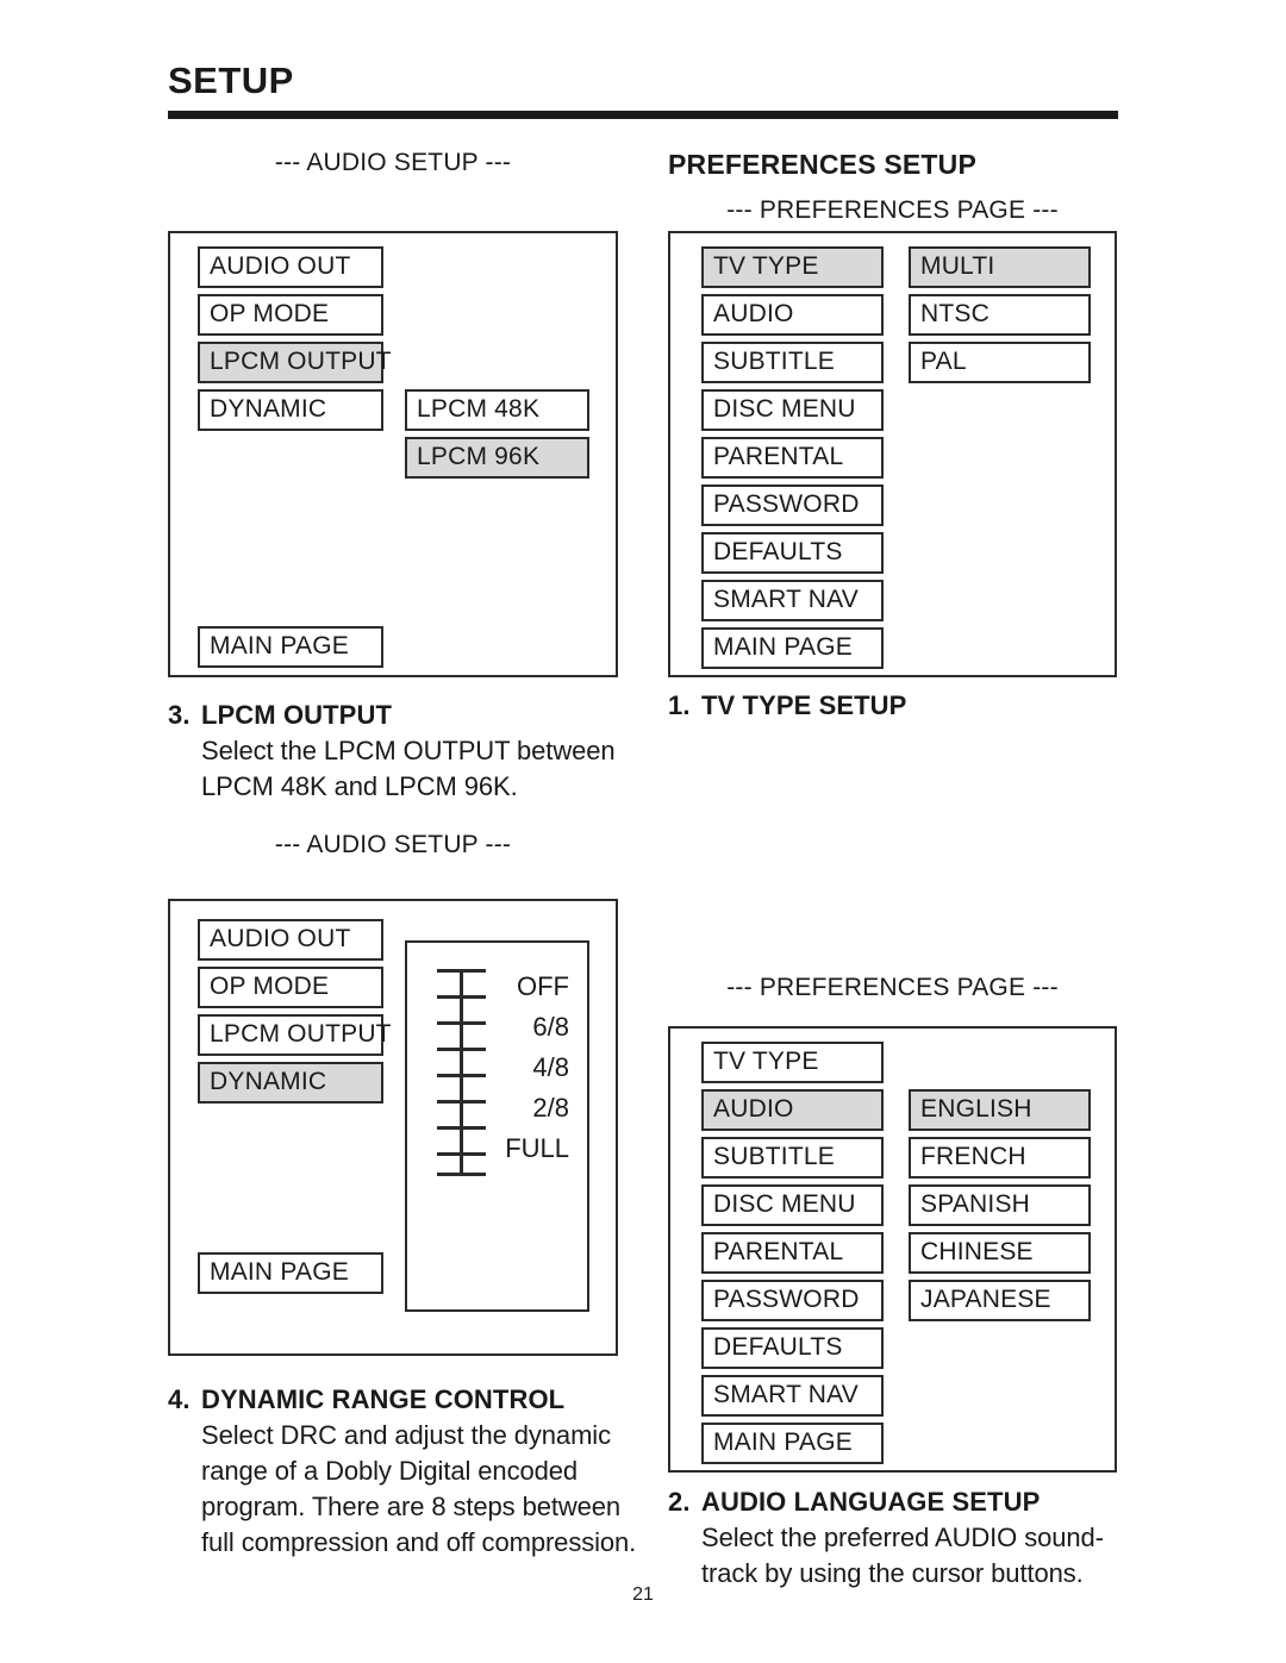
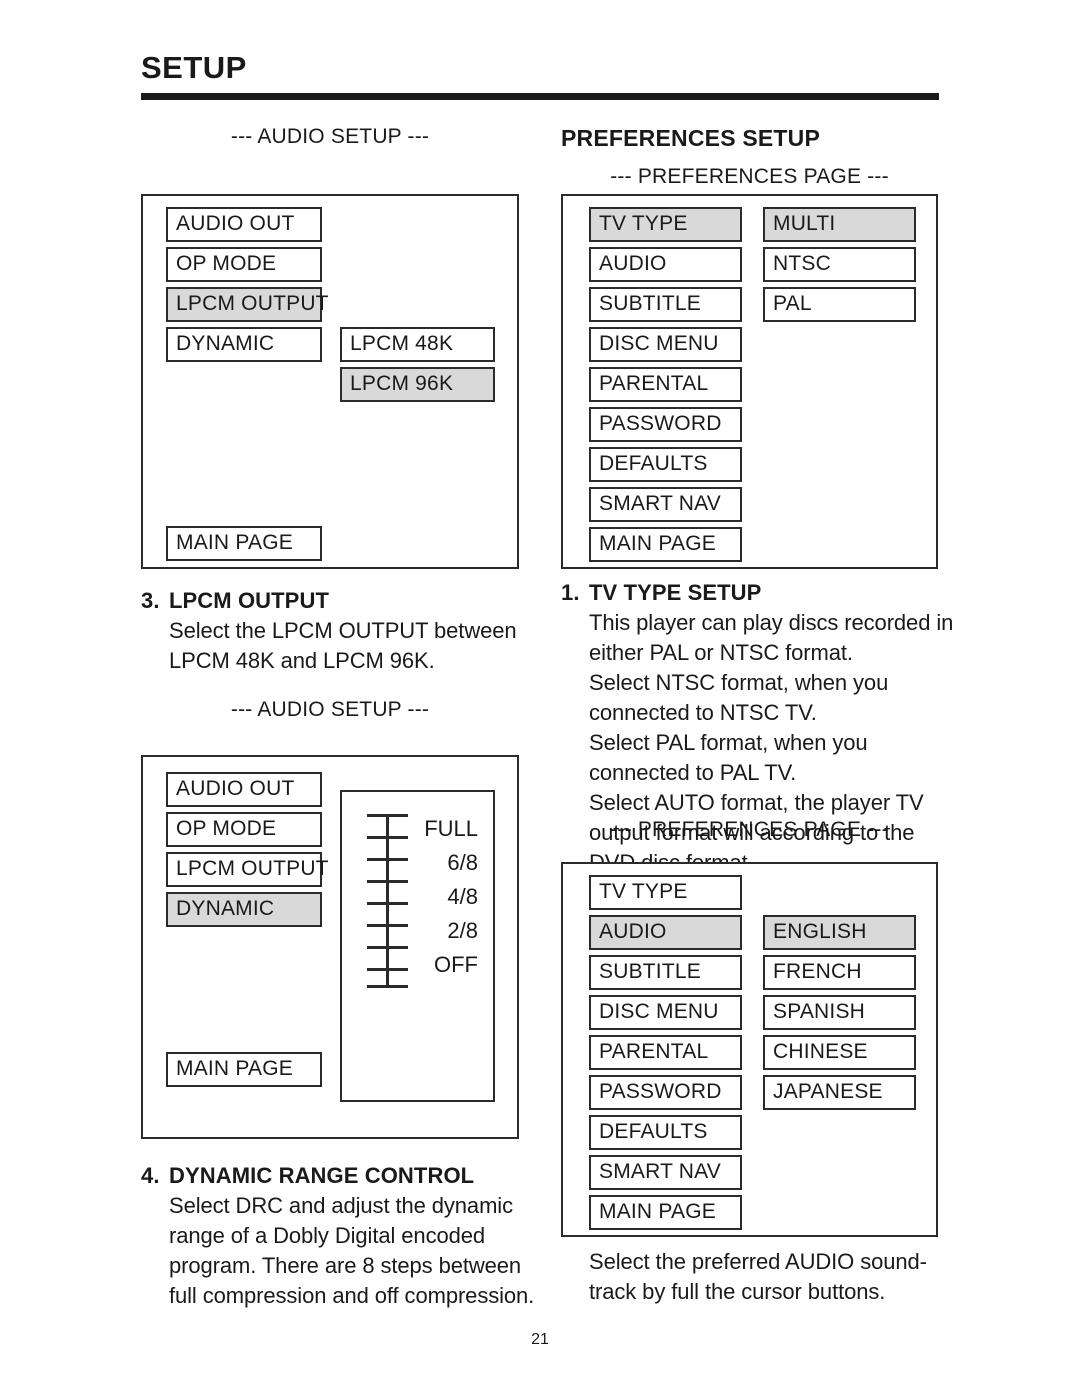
  SETUP
  --- AUDIO SETUP ---
  AUDIO OUT
  OP MODE
  LPCM OUTPUT
  DYNAMIC
  MAIN PAGE
  LPCM 48K
  LPCM 96K
  3. LPCM OUTPUT
  Select the LPCM OUTPUT between
  LPCM 48K and LPCM 96K.
  --- AUDIO SETUP ---
  AUDIO OUT
  OP MODE
  LPCM OUTPUT
  DYNAMIC
  MAIN PAGE
- OFF
+ FULL
  6/8
  4/8
  2/8
- FULL
+ OFF
  4. DYNAMIC RANGE CONTROL
  Select DRC and adjust the dynamic
  range of a Dobly Digital encoded
  program. There are 8 steps between
  full compression and off compression.
  PREFERENCES SETUP
  --- PREFERENCES PAGE ---
  TV TYPE
  AUDIO
  SUBTITLE
  DISC MENU
  PARENTAL
  PASSWORD
  DEFAULTS
  SMART NAV
  MAIN PAGE
  MULTI
  NTSC
  PAL
  1. TV TYPE SETUP
+ This player can play discs recorded in
+ either PAL or NTSC format.
+ Select NTSC format, when you
+ connected to NTSC TV.
+ Select PAL format, when you
+ connected to PAL TV.
+ Select AUTO format, the player TV
+ output format will according to the
  --- PREFERENCES PAGE ---
  TV TYPE
  AUDIO
  SUBTITLE
  DISC MENU
  PARENTAL
  PASSWORD
  DEFAULTS
  SMART NAV
  MAIN PAGE
  ENGLISH
  FRENCH
  SPANISH
  CHINESE
  JAPANESE
- 2. AUDIO LANGUAGE SETUP
  Select the preferred AUDIO sound-
- track by using the cursor buttons.
+ track by full the cursor buttons.
  21
